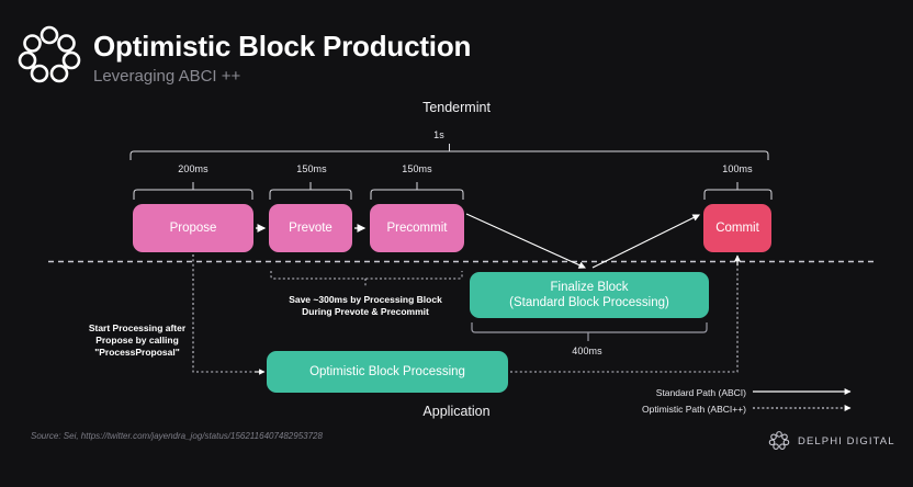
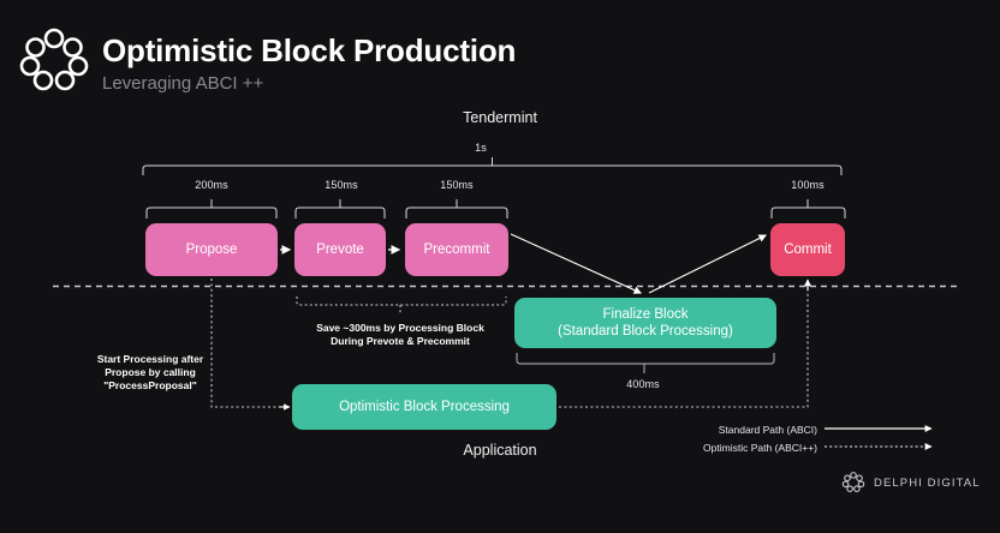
  Optimistic Block Production
  Leveraging ABCI ++
  Tendermint
  Application
  1s
  200ms
  150ms
  150ms
  100ms
  400ms
  Propose
  Prevote
  Precommit
  Commit
  Finalize Block
  (Standard Block Processing)
  Optimistic Block Processing
  Save ~300ms by Processing Block
  During Prevote & Precommit
  Start Processing after
  Propose by calling
  "ProcessProposal"
  Standard Path (ABCI)
  Optimistic Path (ABCI++)
- Source: Sei, https://twitter.com/jayendra_jog/status/1562116407482953728
  DELPHI DIGITAL
